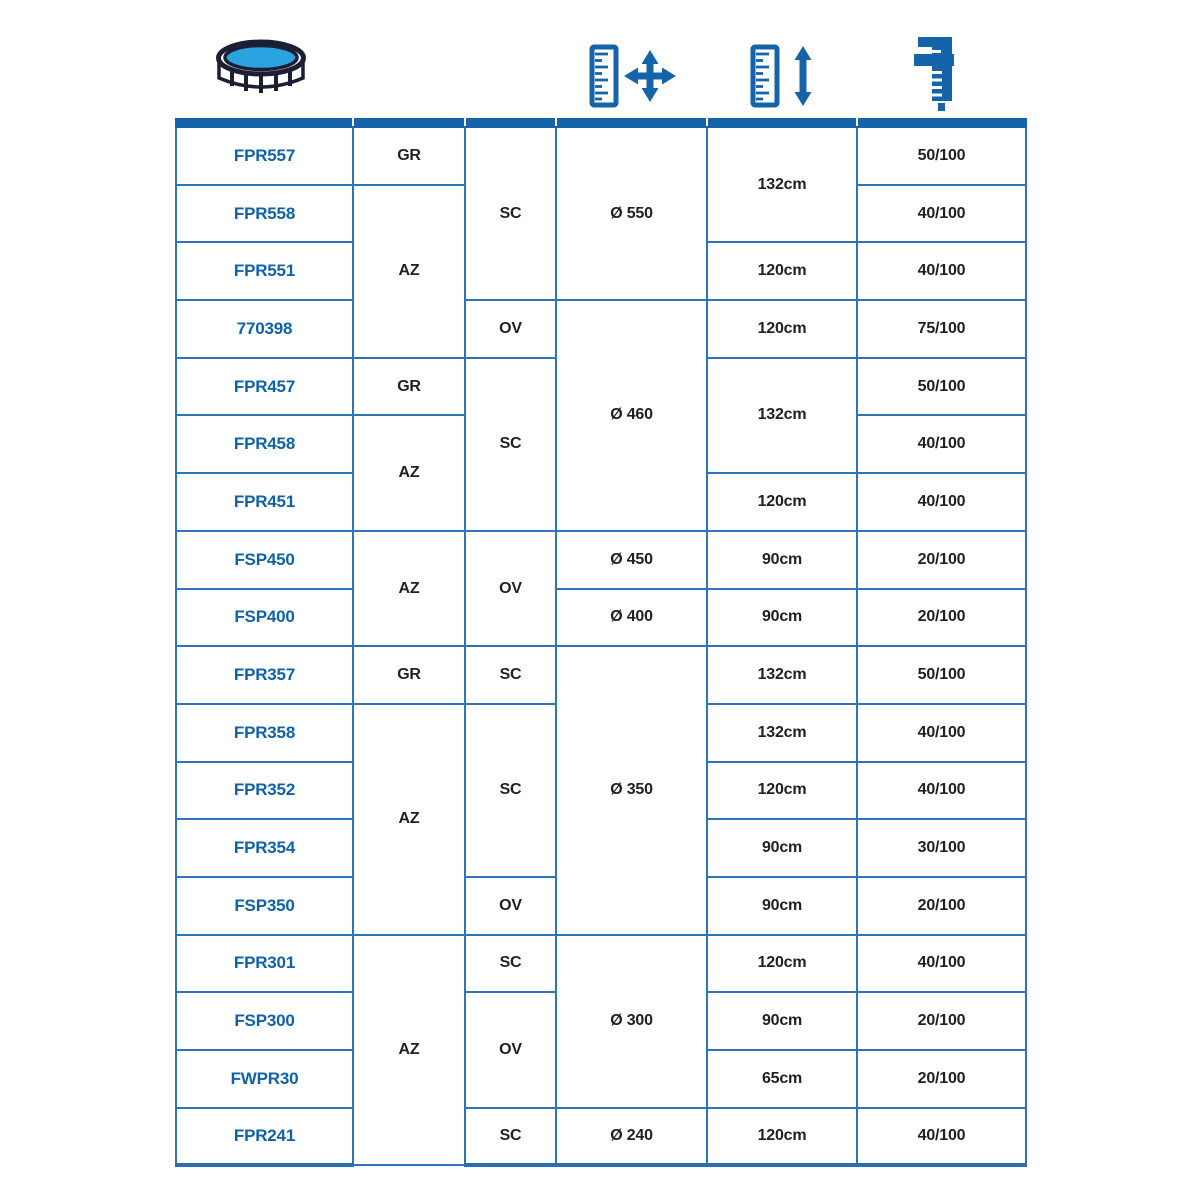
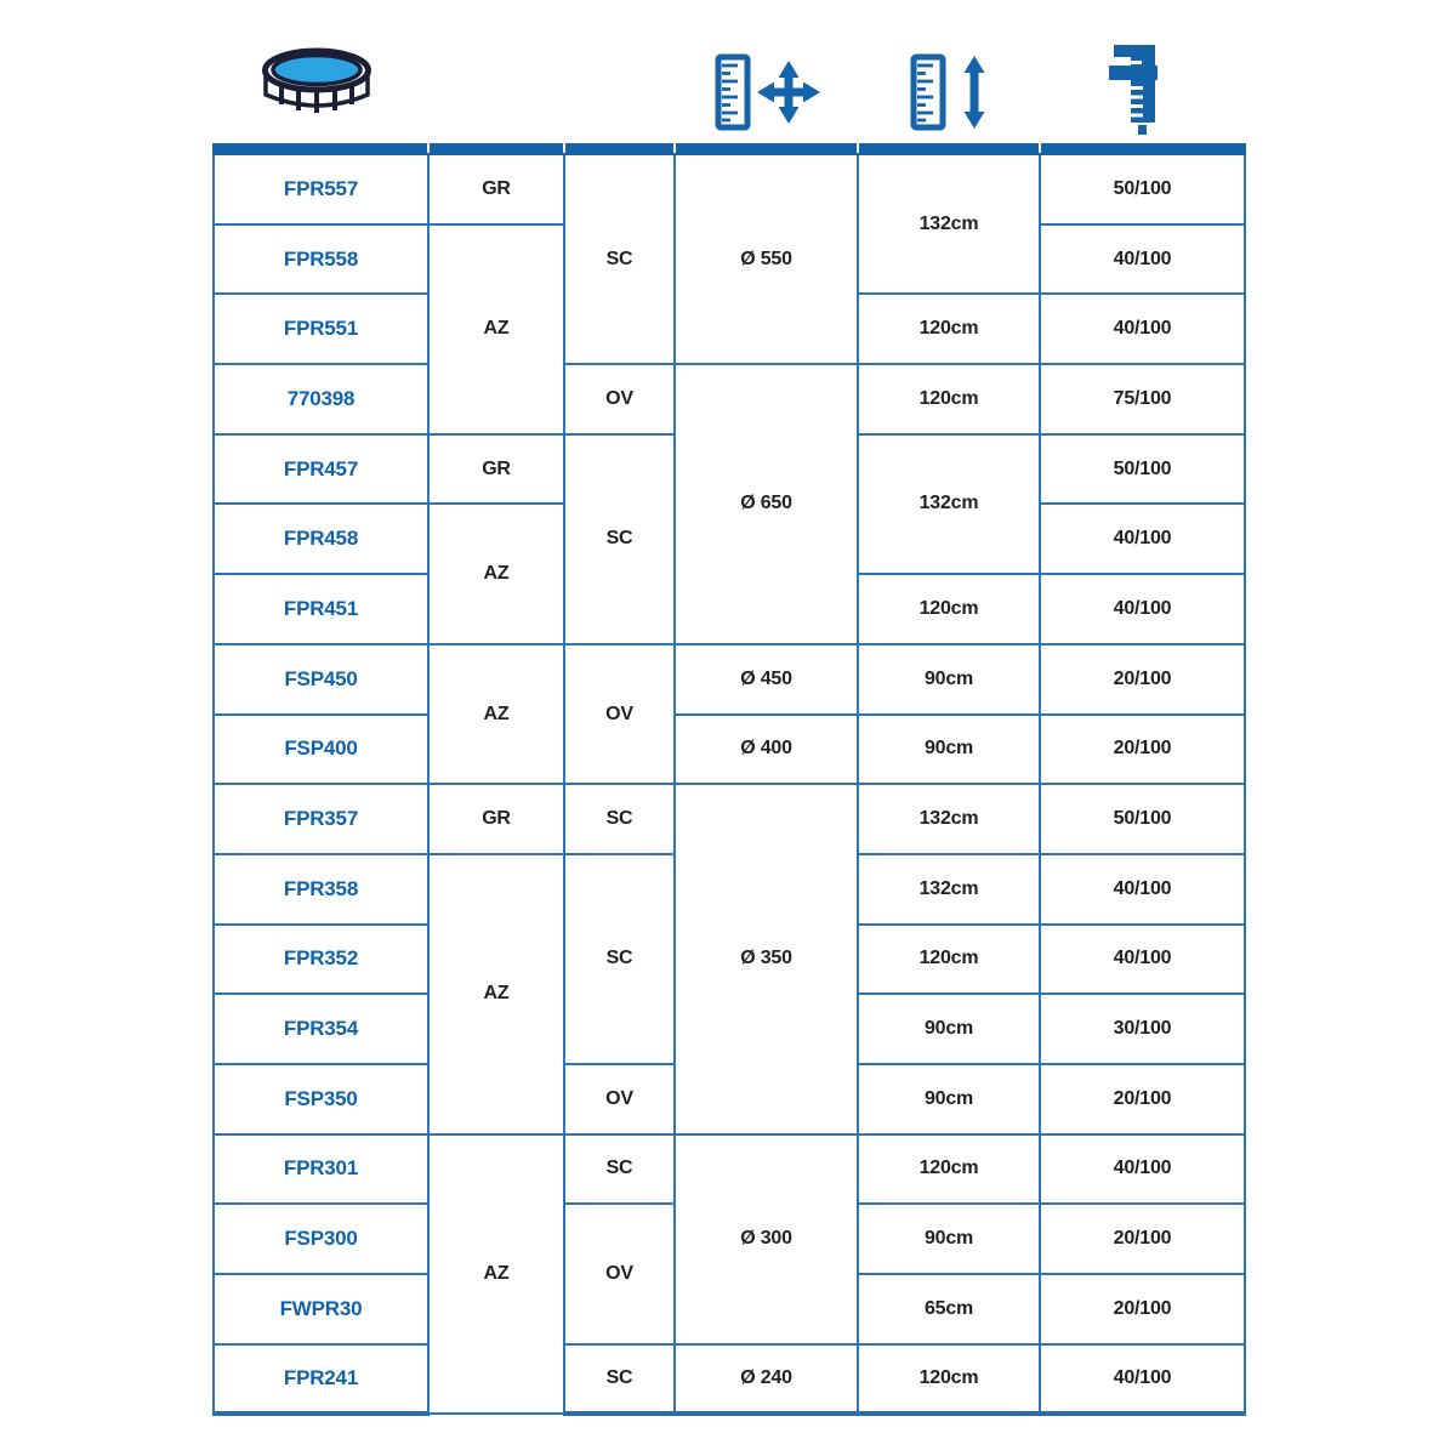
  FPR557	GR	SC	Ø 550	132cm	50/100
  FPR558	AZ	40/100
  FPR551	120cm	40/100
- 770398	OV	Ø 460	120cm	75/100
+ 770398	OV	Ø 650	120cm	75/100
  FPR457	GR	SC	132cm	50/100
  FPR458	AZ	40/100
  FPR451	120cm	40/100
  FSP450	AZ	OV	Ø 450	90cm	20/100
  FSP400	Ø 400	90cm	20/100
  FPR357	GR	SC	Ø 350	132cm	50/100
  FPR358	AZ	SC	132cm	40/100
  FPR352	120cm	40/100
  FPR354	90cm	30/100
  FSP350	OV	90cm	20/100
  FPR301	AZ	SC	Ø 300	120cm	40/100
  FSP300	OV	90cm	20/100
  FWPR30	65cm	20/100
  FPR241	SC	Ø 240	120cm	40/100
